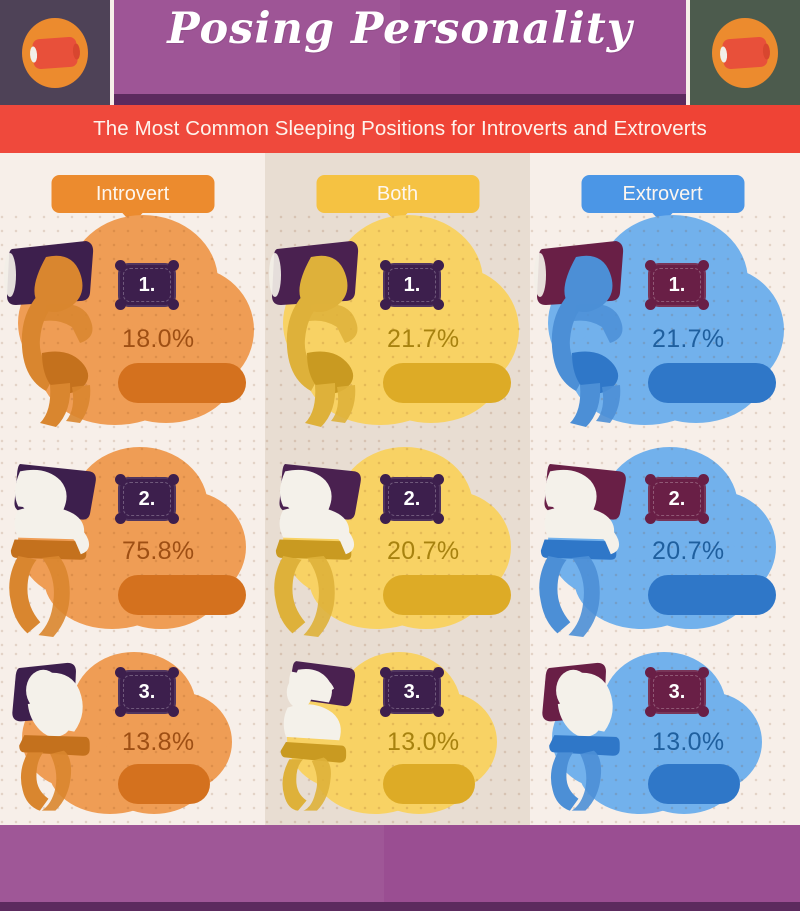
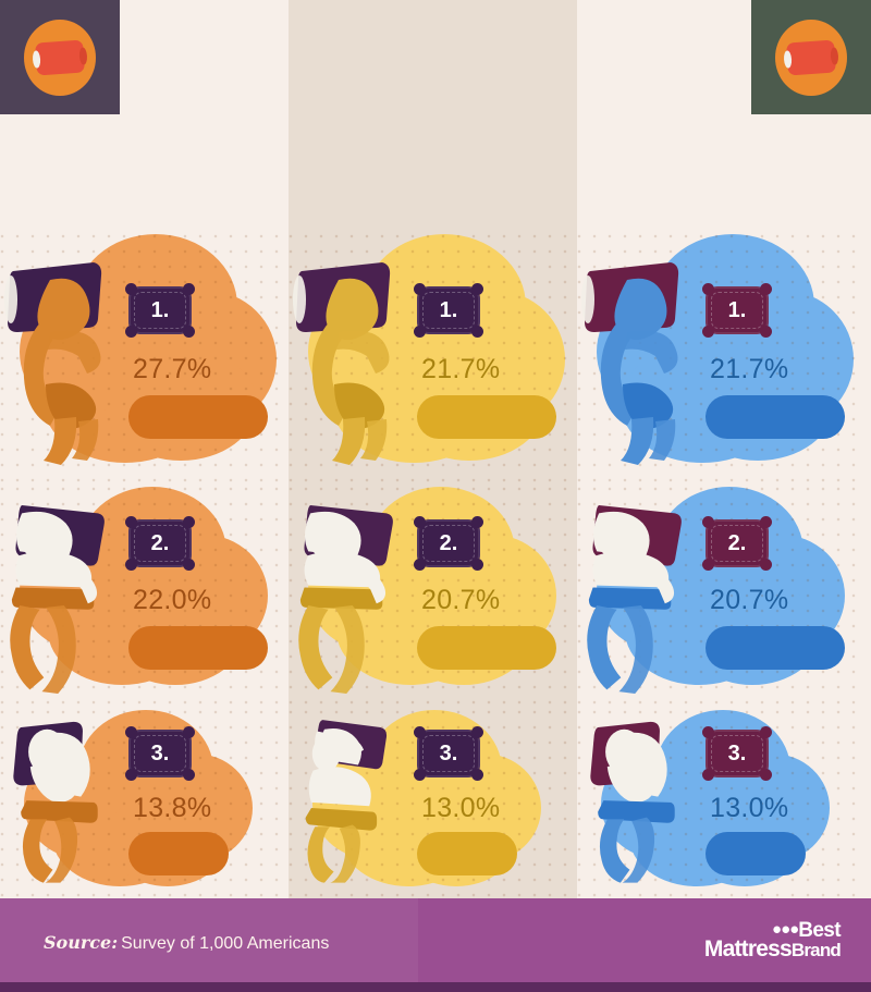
- Posing Personality
- The Most Common Sleeping Positions for Introverts and Extroverts
- Introvert
  1.
- 18.0%
+ 27.7%
  2.
- 75.8%
+ 22.0%
  3.
  13.8%
- Both
  1.
  21.7%
  2.
  20.7%
  3.
  13.0%
- Extrovert
  1.
  21.7%
  2.
  20.7%
  3.
  13.0%
+ Source: Survey of 1,000 Americans
+ ●●●Best
+ MattressBrand
